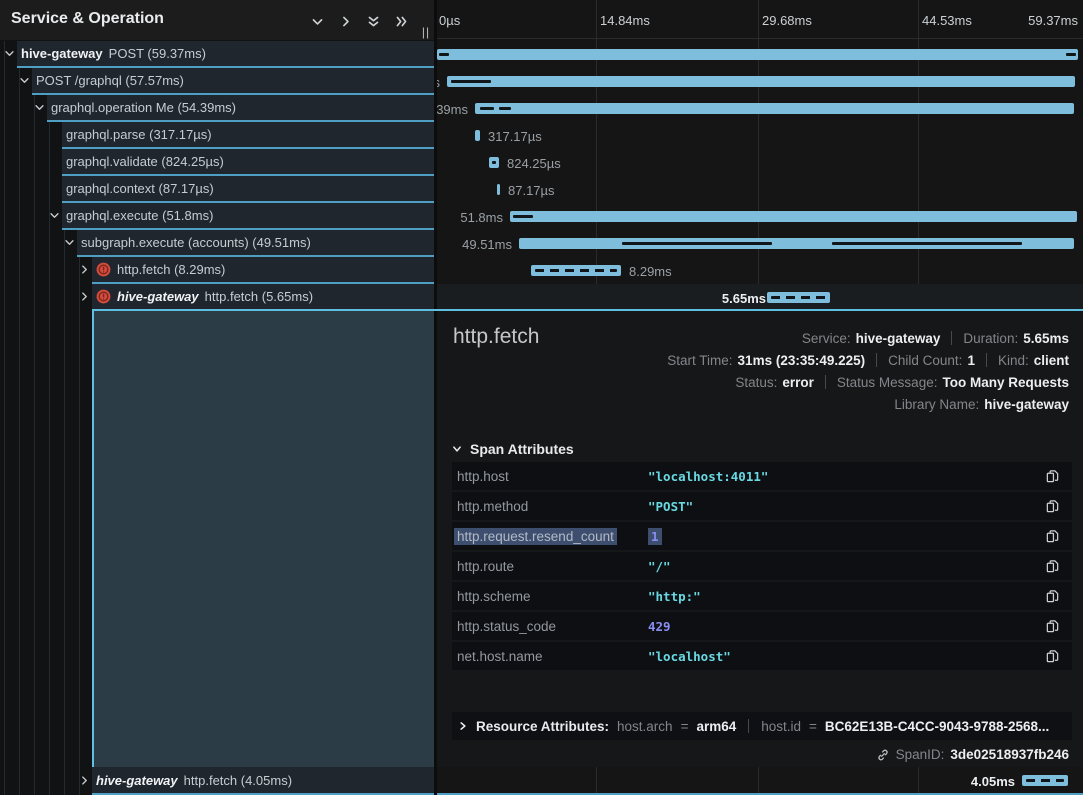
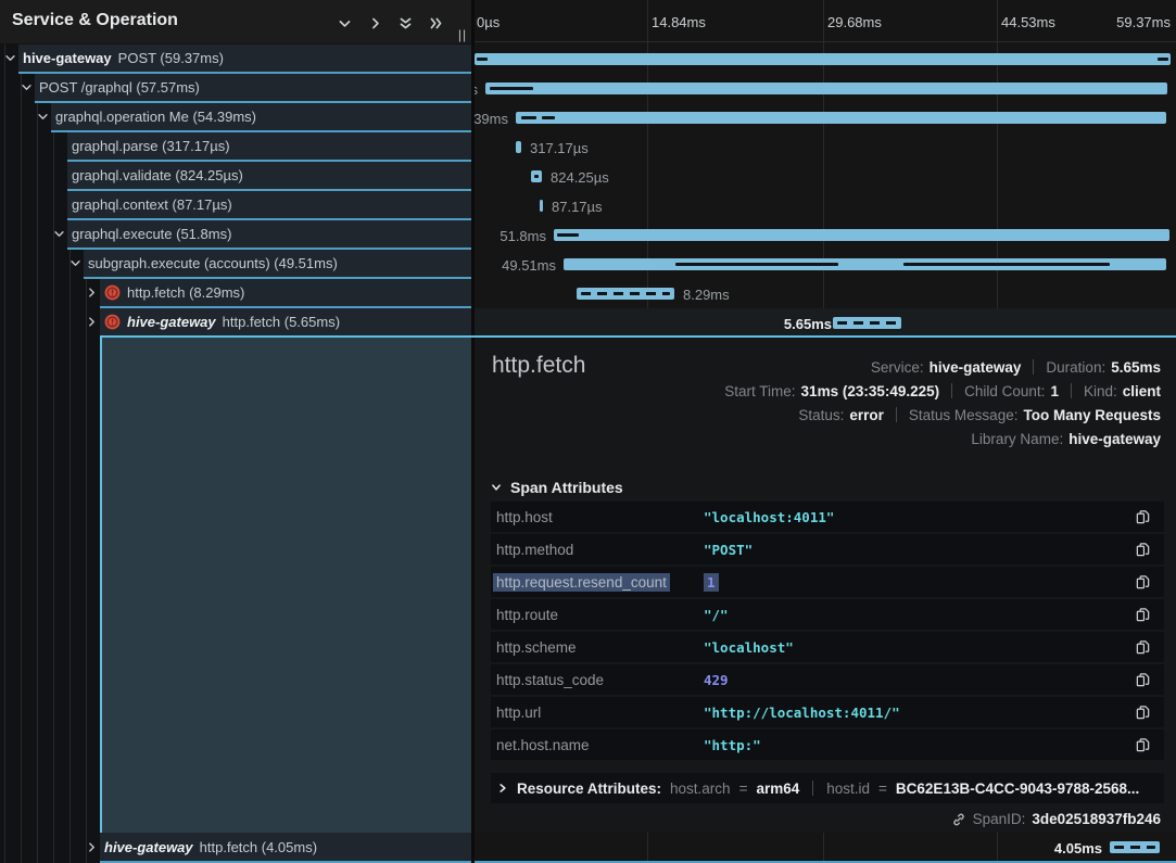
  0µs
  14.84ms
  29.68ms
  44.53ms
  59.37ms
  317.17µs
  824.25µs
  87.17µs
  51.8ms
  49.51ms
  8.29ms
  5.65ms
  Service & Operation
  ||
  hive-gateway
  POST (59.37ms)
  POST /graphql (57.57ms)
  graphql.operation Me (54.39ms)
  graphql.parse (317.17µs)
  graphql.validate (824.25µs)
  graphql.context (87.17µs)
  graphql.execute (51.8ms)
  subgraph.execute (accounts) (49.51ms)
  http.fetch (8.29ms)
  hive-gateway
  http.fetch (5.65ms)
  http.fetch
  Service:
  hive-gateway
  Duration:
  5.65ms
  Start Time:
  31ms (23:35:49.225)
  Child Count:
  1
  Kind:
  client
  Status:
  error
  Status Message:
  Too Many Requests
  Library Name:
  hive-gateway
  Span Attributes
  http.host
  "localhost:4011"
  http.method
  "POST"
  http.request.resend_count
  1
  http.route
  "/"
  http.scheme
- "http:"
+ "localhost"
  http.status_code
  429
+ http.url
+ "http://localhost:4011/"
  net.host.name
- "localhost"
+ "http:"
  Resource Attributes:
  host.arch
  =
  arm64
  host.id
  =
  BC62E13B-C4CC-9043-9788-2568...
  SpanID:
  3de02518937fb246
  hive-gateway
  http.fetch (4.05ms)
  4.05ms
